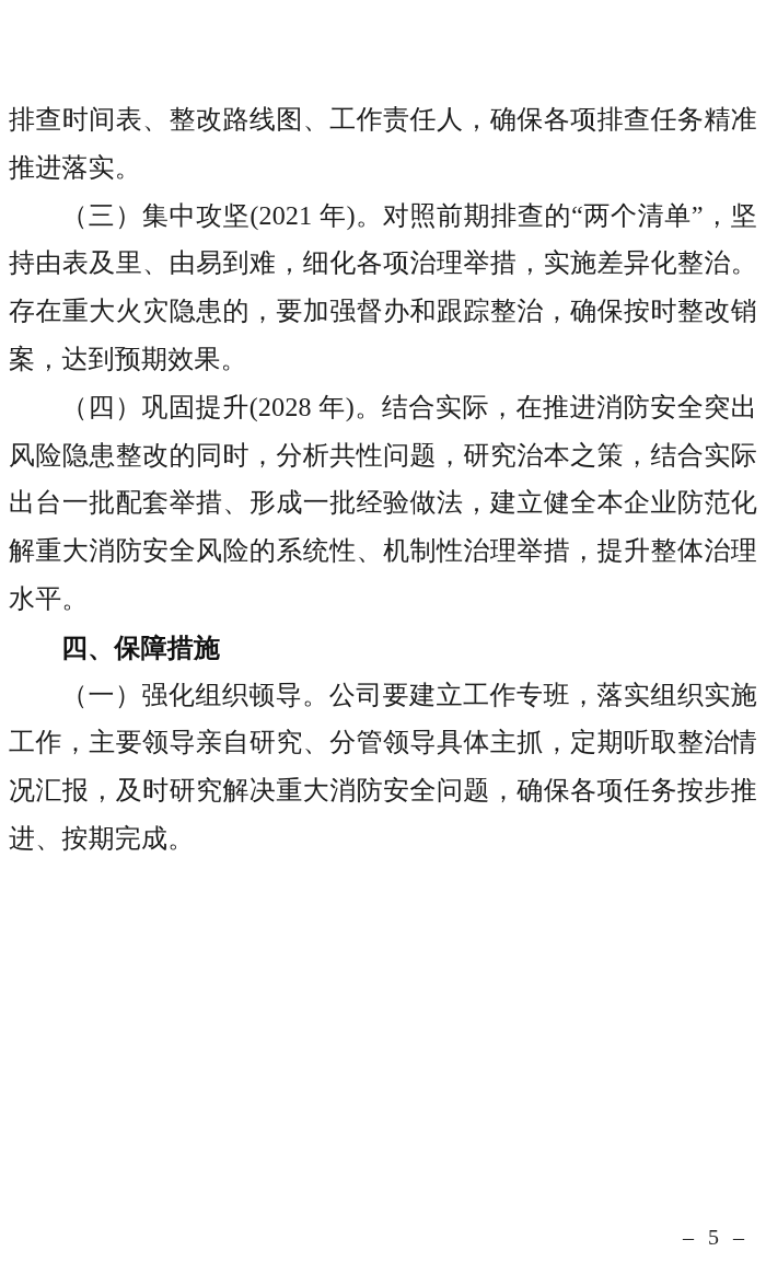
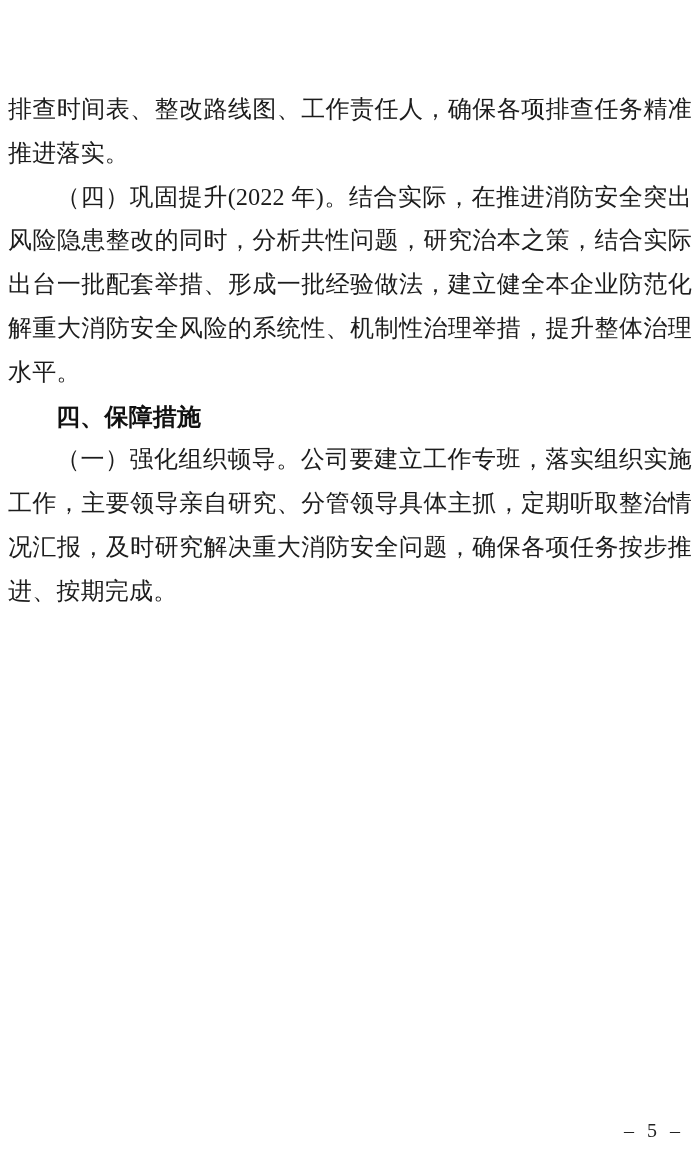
  排查时间表、整改路线图、工作责任人，确保各项排查任务精准推进落实。
- （三）集中攻坚(2021 年)。对照前期排查的“两个清单”，坚持由表及里、由易到难，细化各项治理举措，实施差异化整治。存在重大火灾隐患的，要加强督办和跟踪整治，确保按时整改销案，达到预期效果。
- （四）巩固提升(2028 年)。结合实际，在推进消防安全突出风险隐患整改的同时，分析共性问题，研究治本之策，结合实际出台一批配套举措、形成一批经验做法，建立健全本企业防范化解重大消防安全风险的系统性、机制性治理举措，提升整体治理水平。
+ （四）巩固提升(2022 年)。结合实际，在推进消防安全突出风险隐患整改的同时，分析共性问题，研究治本之策，结合实际出台一批配套举措、形成一批经验做法，建立健全本企业防范化解重大消防安全风险的系统性、机制性治理举措，提升整体治理水平。
  四、保障措施
  （一）强化组织顿导。公司要建立工作专班，落实组织实施工作，主要领导亲自研究、分管领导具体主抓，定期听取整治情况汇报，及时研究解决重大消防安全问题，确保各项任务按步推进、按期完成。
  – 5 –
